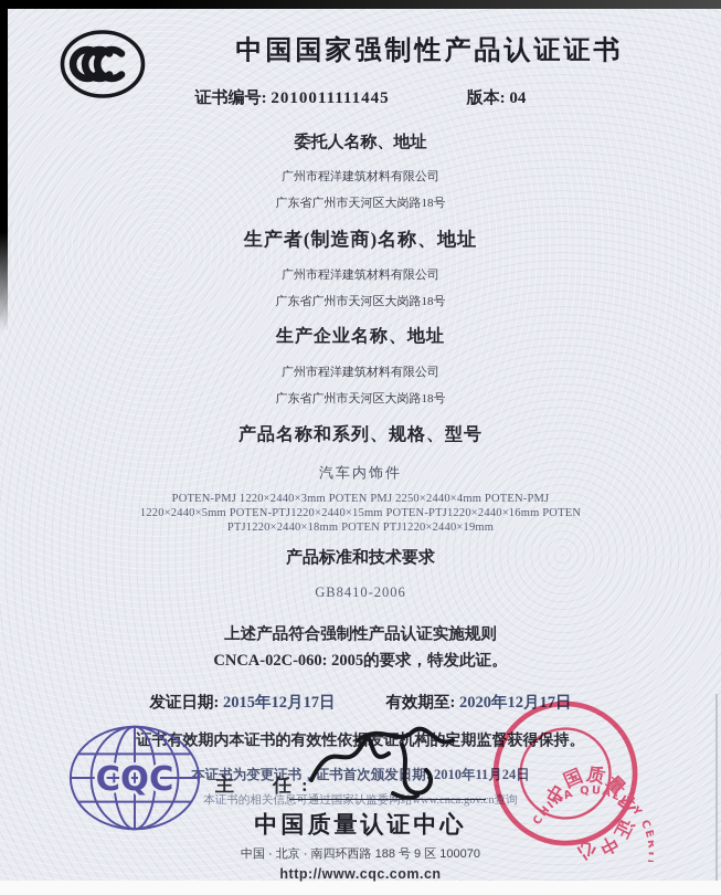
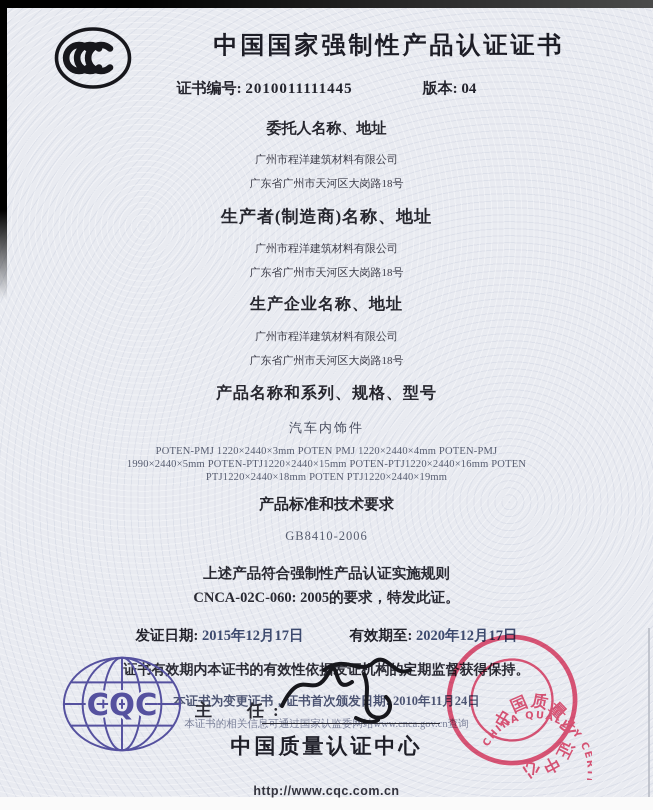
  中国国家强制性产品认证证书
  证书编号: 2010011111445
  版本: 04
  委托人名称、地址
  广州市程洋建筑材料有限公司
  广东省广州市天河区大岗路18号
  生产者(制造商)名称、地址
  广州市程洋建筑材料有限公司
  广东省广州市天河区大岗路18号
  生产企业名称、地址
  广州市程洋建筑材料有限公司
  广东省广州市天河区大岗路18号
  产品名称和系列、规格、型号
  汽车内饰件
- POTEN-PMJ 1220×2440×3mm POTEN PMJ 2250×2440×4mm POTEN-PMJ
+ POTEN-PMJ 1220×2440×3mm POTEN PMJ 1220×2440×4mm POTEN-PMJ
- 1220×2440×5mm POTEN-PTJ1220×2440×15mm POTEN-PTJ1220×2440×16mm POTEN
+ 1990×2440×5mm POTEN-PTJ1220×2440×15mm POTEN-PTJ1220×2440×16mm POTEN
  PTJ1220×2440×18mm POTEN PTJ1220×2440×19mm
  产品标准和技术要求
  GB8410-2006
  上述产品符合强制性产品认证实施规则
  CNCA-02C-060: 2005的要求，特发此证。
  发证日期: 2015年12月17日
  有效期至: 2020年12月1
  证书有效期内本证书的有效性依发证机构期监督获得保持。
  证书为变更证书，证书首次颁发期 2010年1124日
  本证书的相关信息可通过国家认监委网站www.cnca.gov.cn询
  CQC
  主 任:
  中国质量认证中心
- 中国 · 北京 · 南四环西路 188 号 9 区 100070
  http://www.cqc.com.cn
